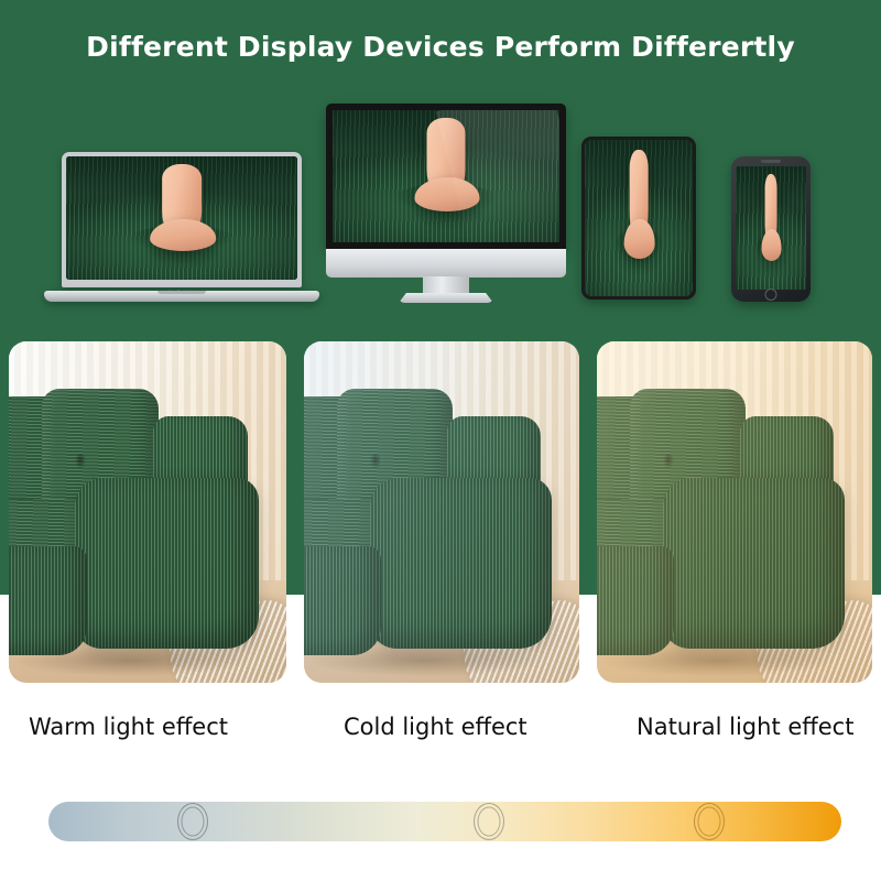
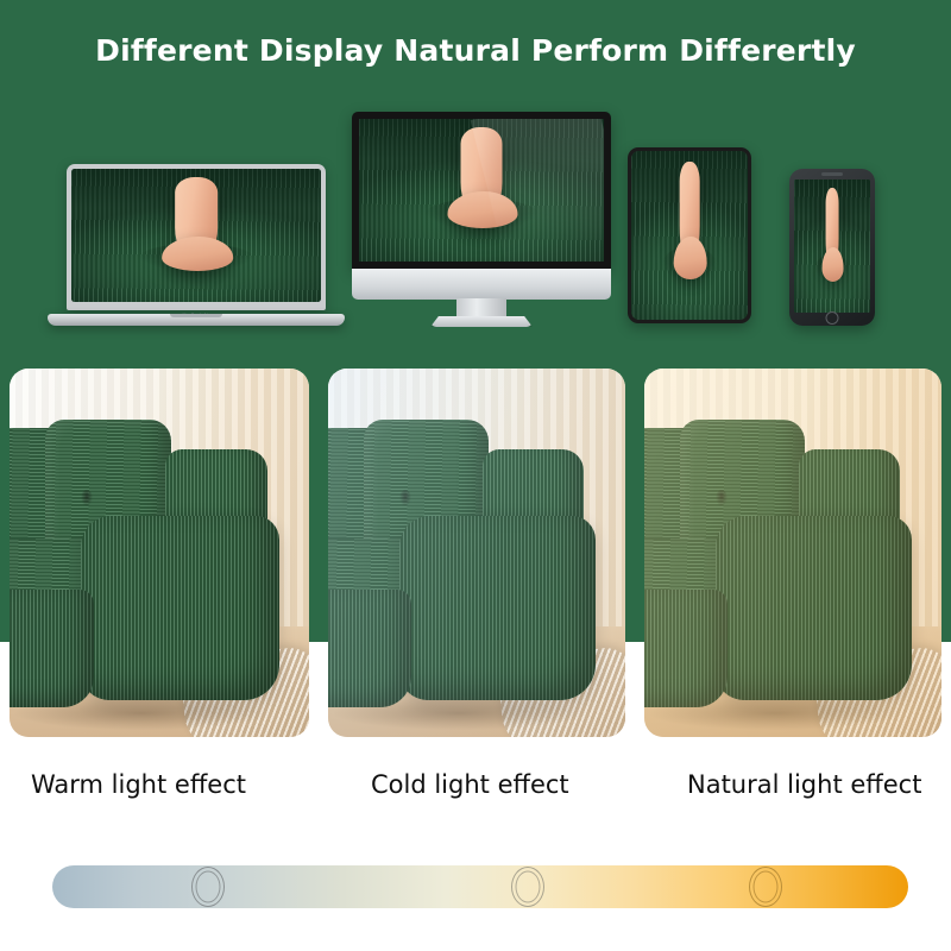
- Different Display Devices Perform Differertly
+ Different Display Natural Perform Differertly
  Warm light effect
  Cold light effect
  Natural light effect
